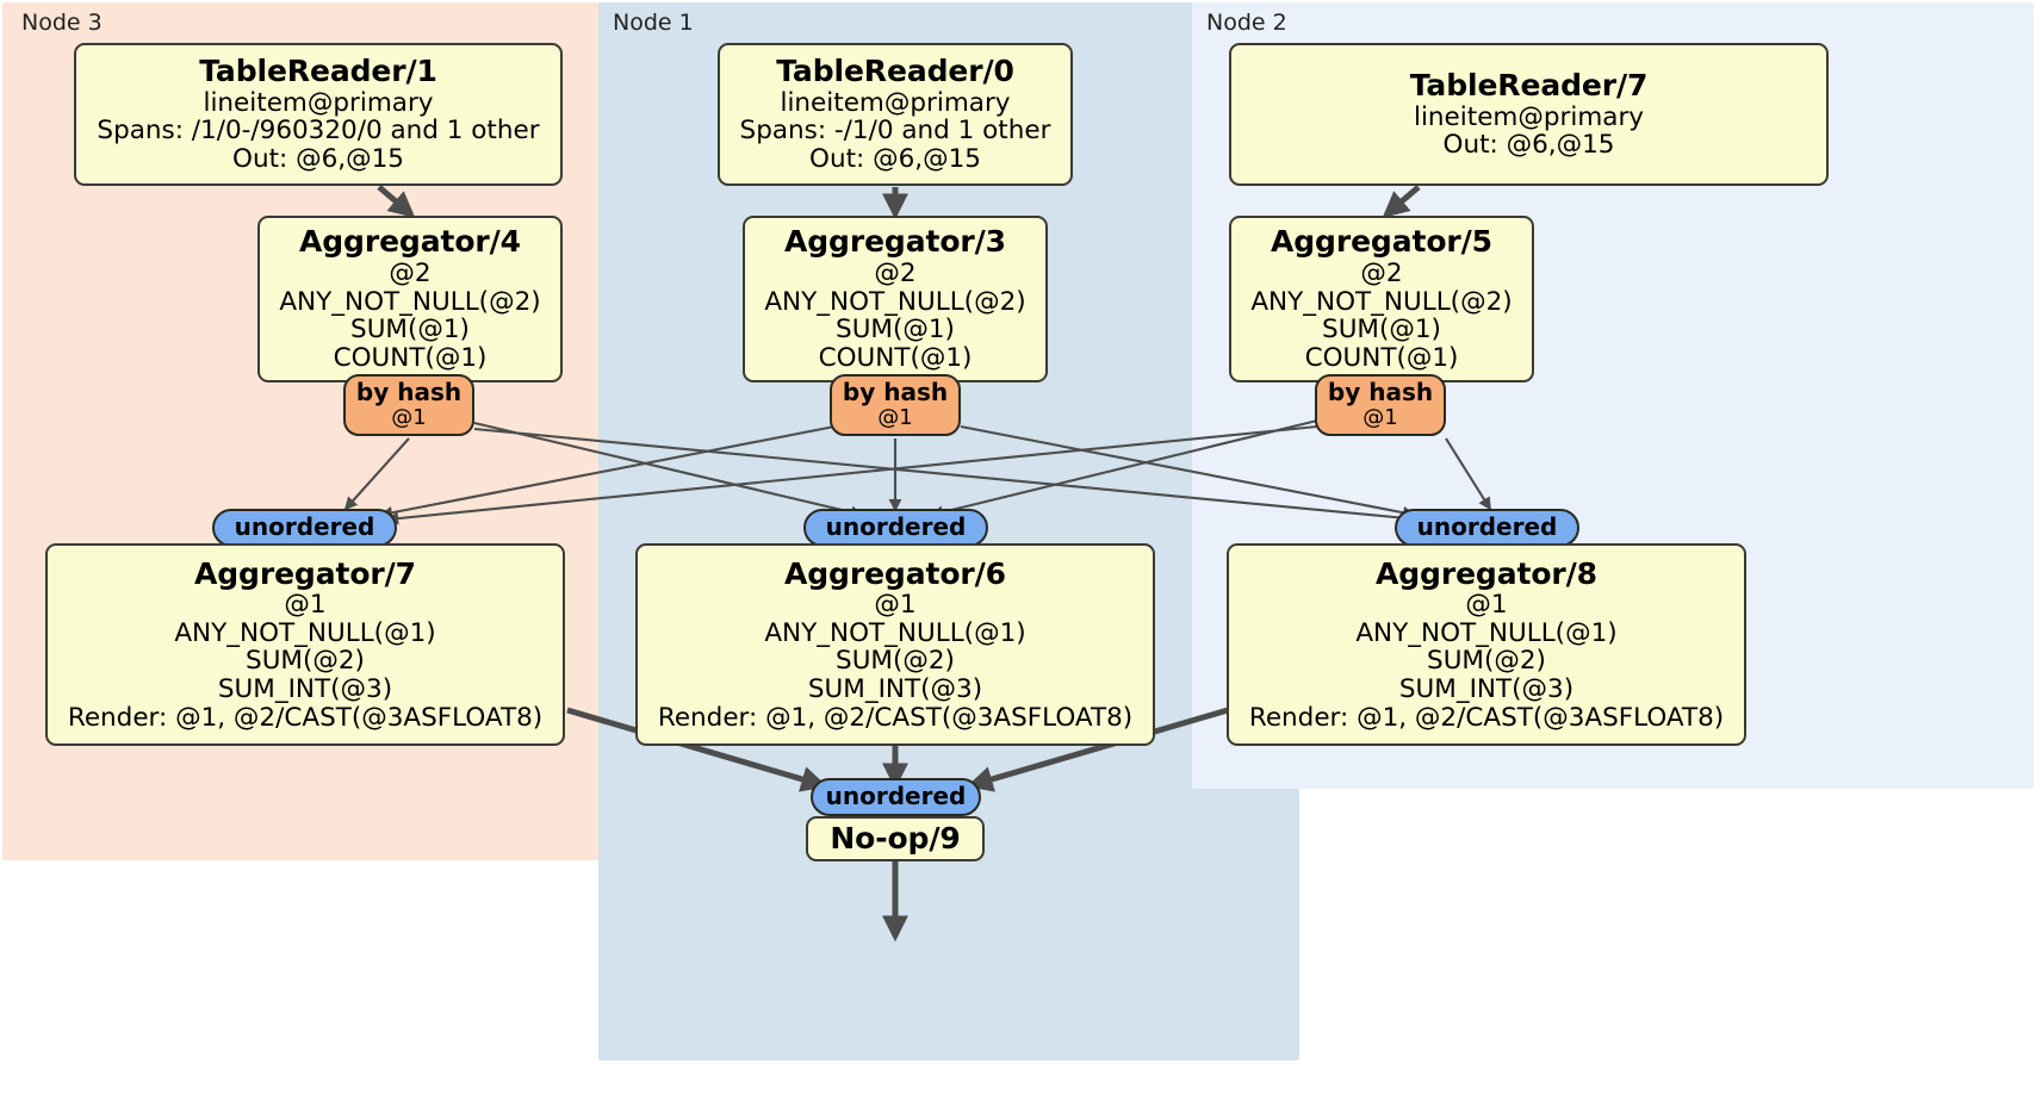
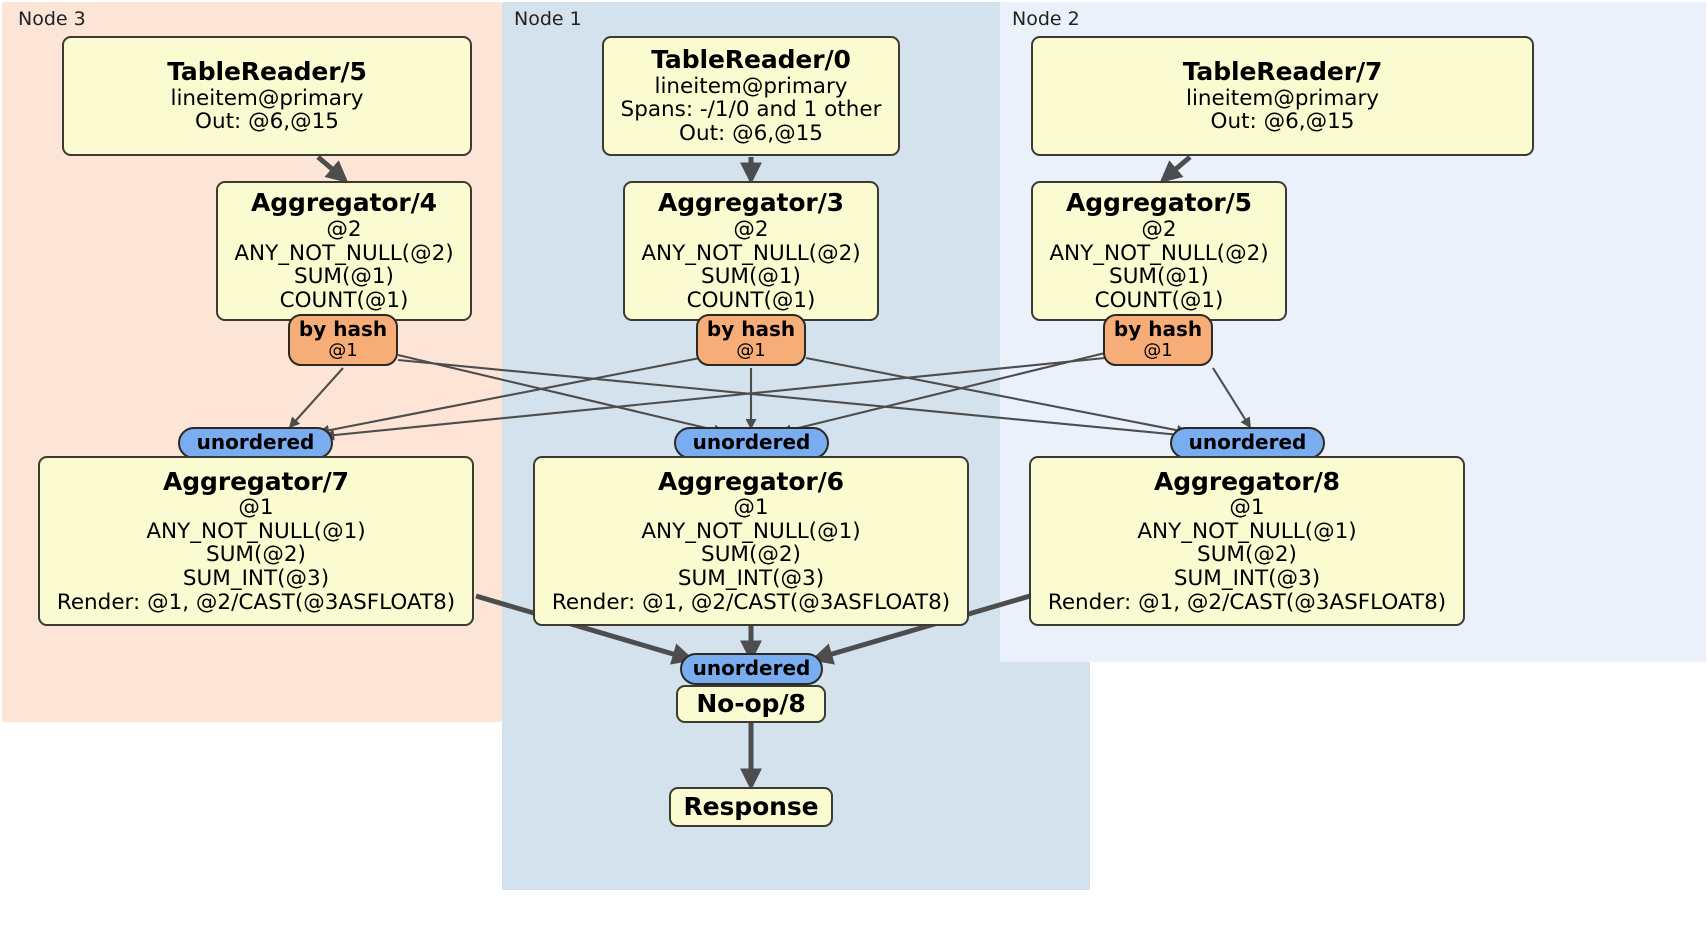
  Node 3
  Node 1
  Node 2
- TableReader/1
+ TableReader/5
  lineitem@primary
- Spans: /1/0-/960320/0 and 1 other
  Out: @6,@15
  TableReader/0
  lineitem@primary
  Spans: -/1/0 and 1 other
  Out: @6,@15
  TableReader/7
  lineitem@primary
  Out: @6,@15
  Aggregator/4
  @2
  ANY_NOT_NULL(@2)
  SUM(@1)
  COUNT(@1)
  Aggregator/3
  @2
  ANY_NOT_NULL(@2)
  SUM(@1)
  COUNT(@1)
  Aggregator/5
  @2
  ANY_NOT_NULL(@2)
  SUM(@1)
  COUNT(@1)
  by hash
  @1
  by hash
  @1
  by hash
  @1
  unordered
  unordered
  unordered
  Aggregator/7
  @1
  ANY_NOT_NULL(@1)
  SUM(@2)
  SUM_INT(@3)
  Render: @1, @2/CAST(@3ASFLOAT8)
  Aggregator/6
  @1
  ANY_NOT_NULL(@1)
  SUM(@2)
  SUM_INT(@3)
  Render: @1, @2/CAST(@3ASFLOAT8)
  Aggregator/8
  @1
  ANY_NOT_NULL(@1)
  SUM(@2)
  SUM_INT(@3)
  Render: @1, @2/CAST(@3ASFLOAT8)
  unordered
- No-op/9
+ No-op/8
+ Response
